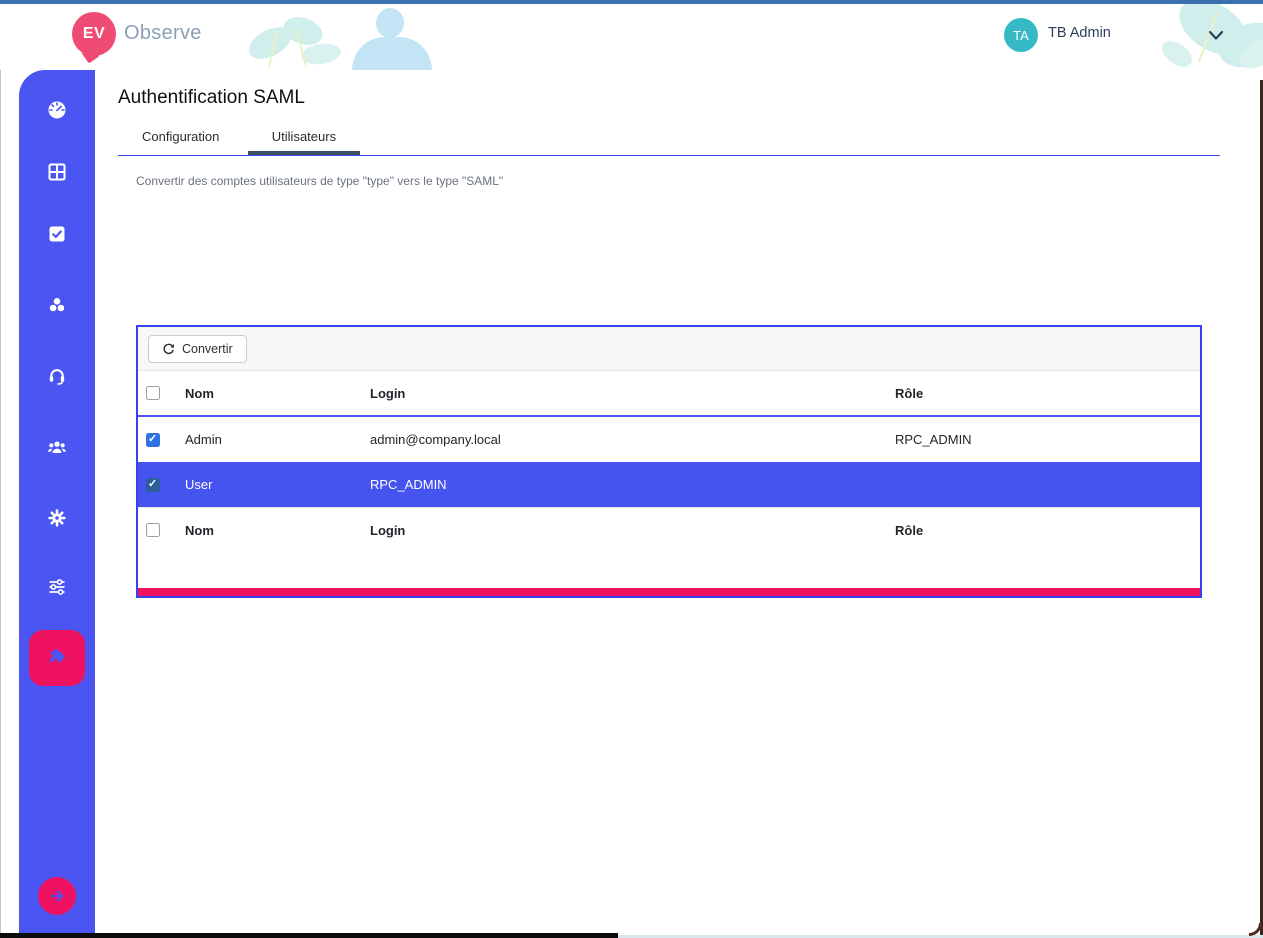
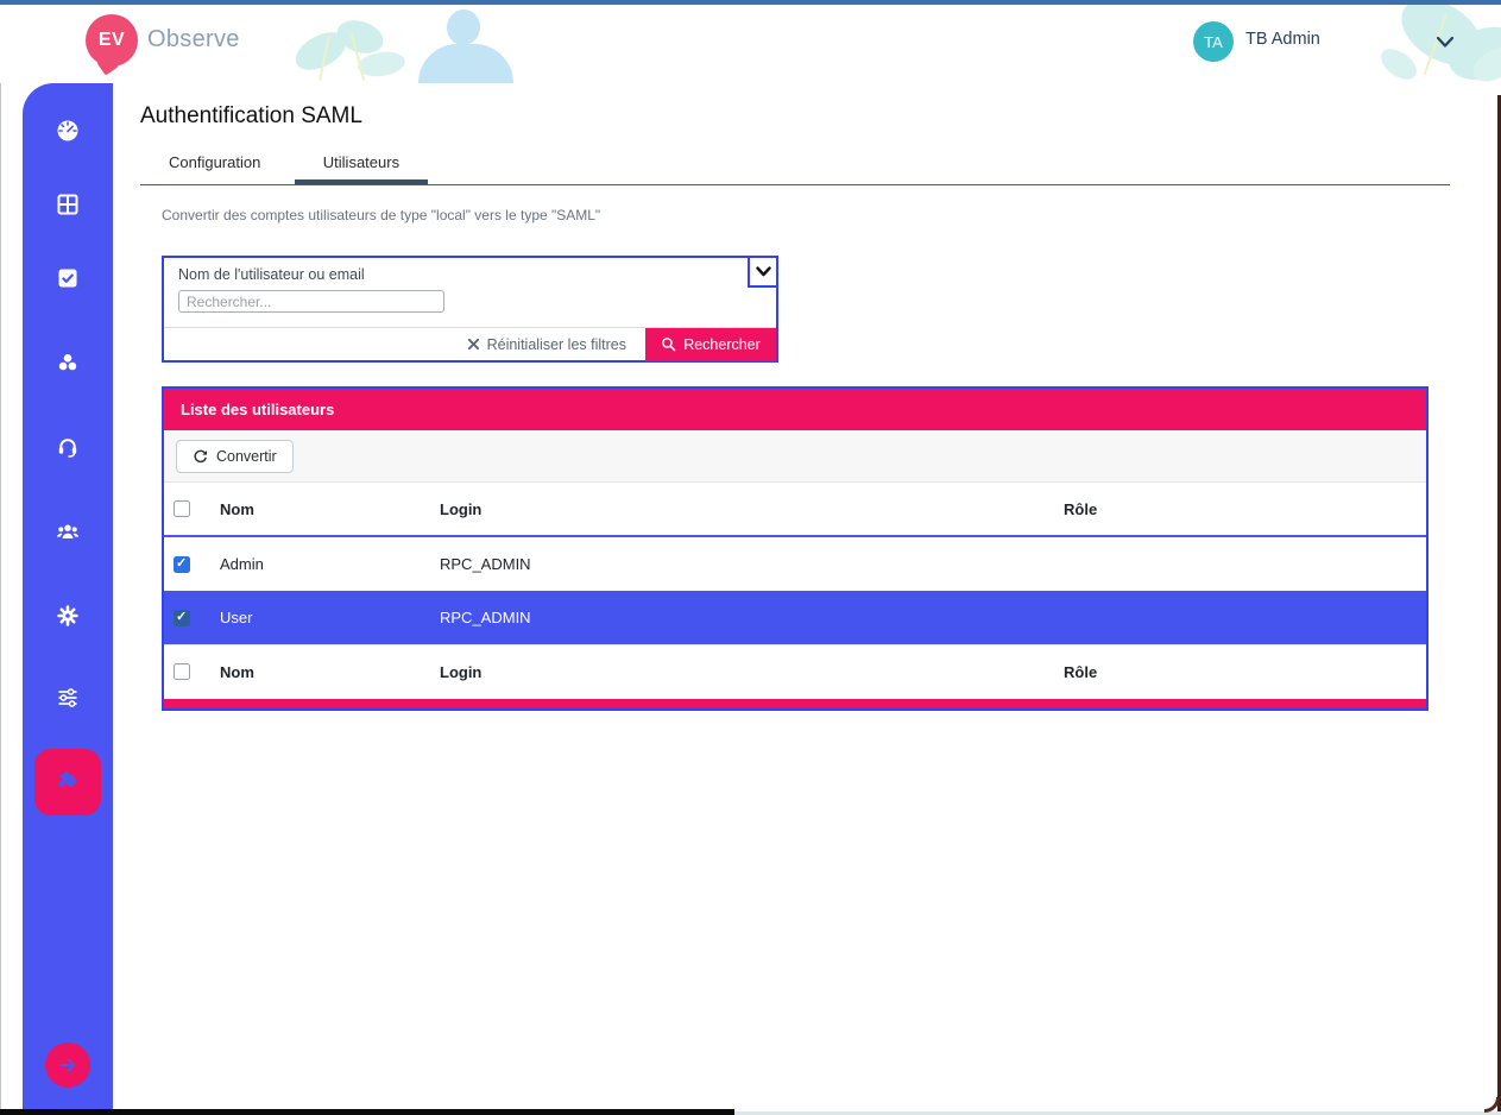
  EV
  Observe
  TA
  TB Admin
  Authentification SAML
  Configuration Utilisateurs
- Convertir des comptes utilisateurs de type "type" vers le type "SAML"
+ Convertir des comptes utilisateurs de type "local" vers le type "SAML"
+ Nom de l'utilisateur ou email
+ Rechercher...
+ Réinitialiser les filtres
+ Rechercher
+ Liste des utilisateurs
  Convertir
  Nom
  Login
  Rôle
  Admin
- admin@company.local
  RPC_ADMIN
  User
  RPC_ADMIN
  Nom
  Login
  Rôle
